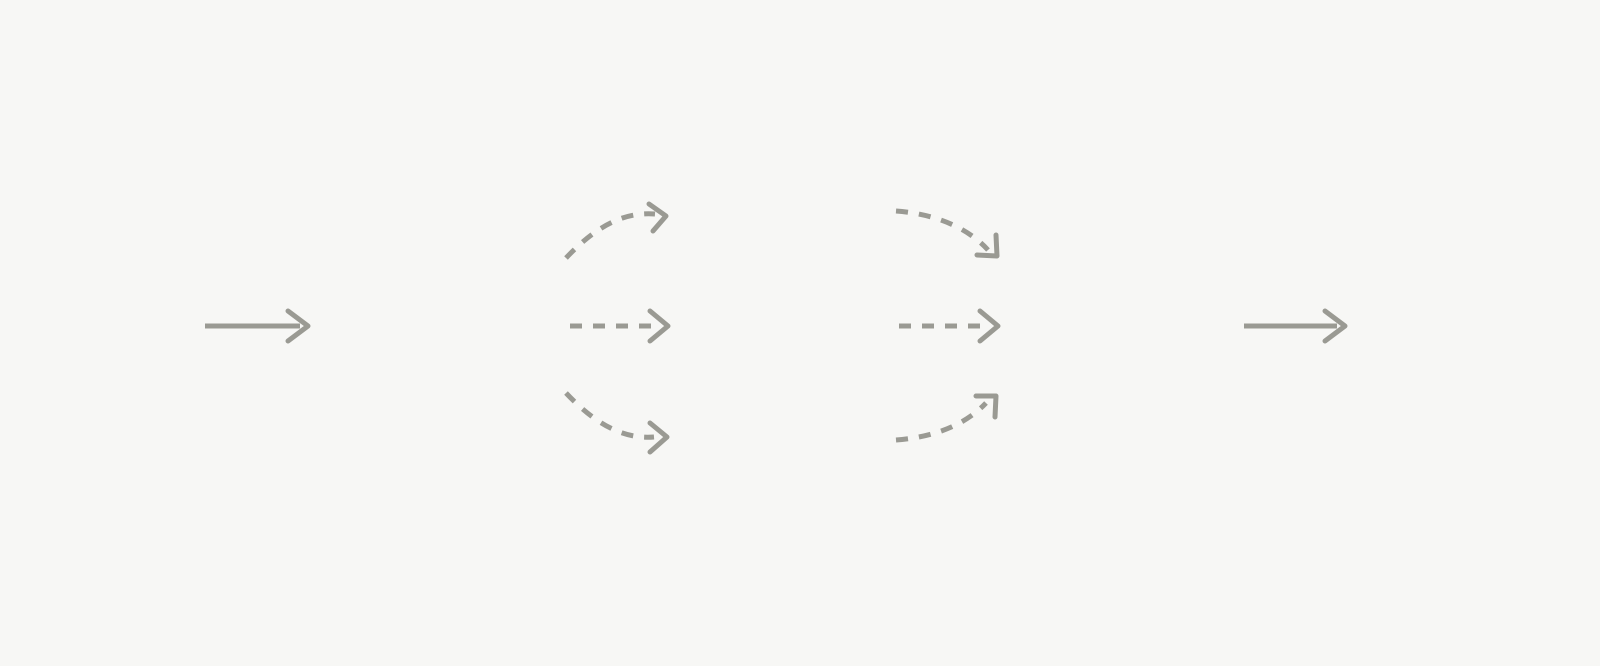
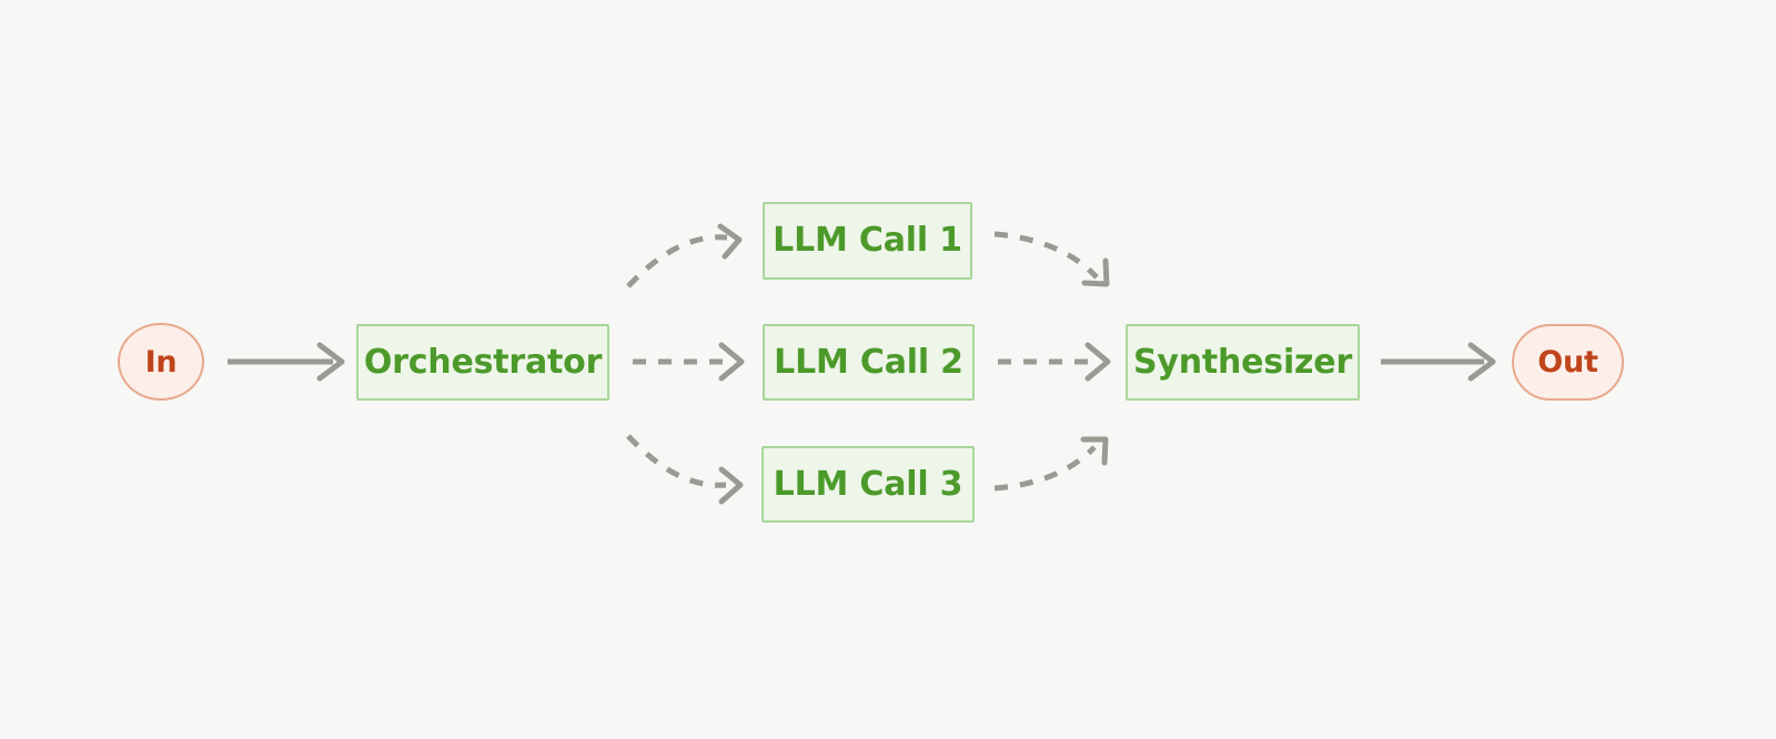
+ In
+ Orchestrator
+ LLM Call 1
+ LLM Call 2
+ LLM Call 3
+ Synthesizer
+ Out
